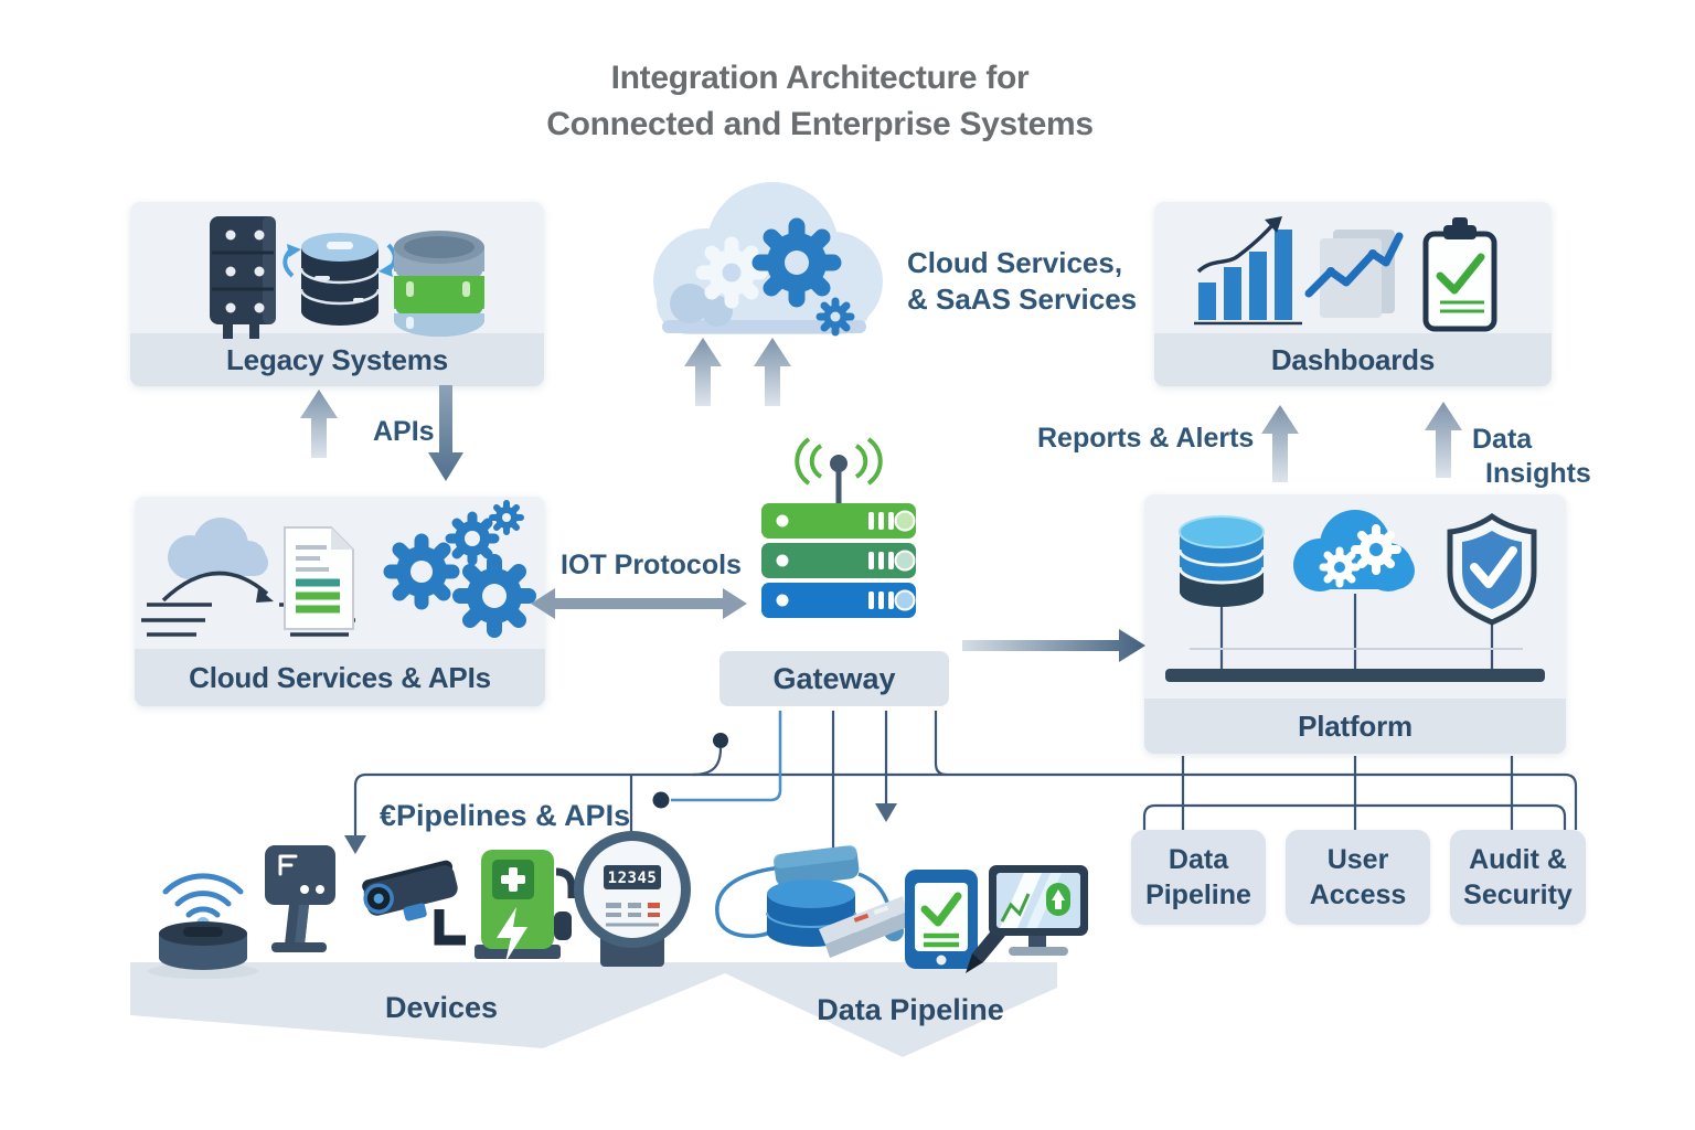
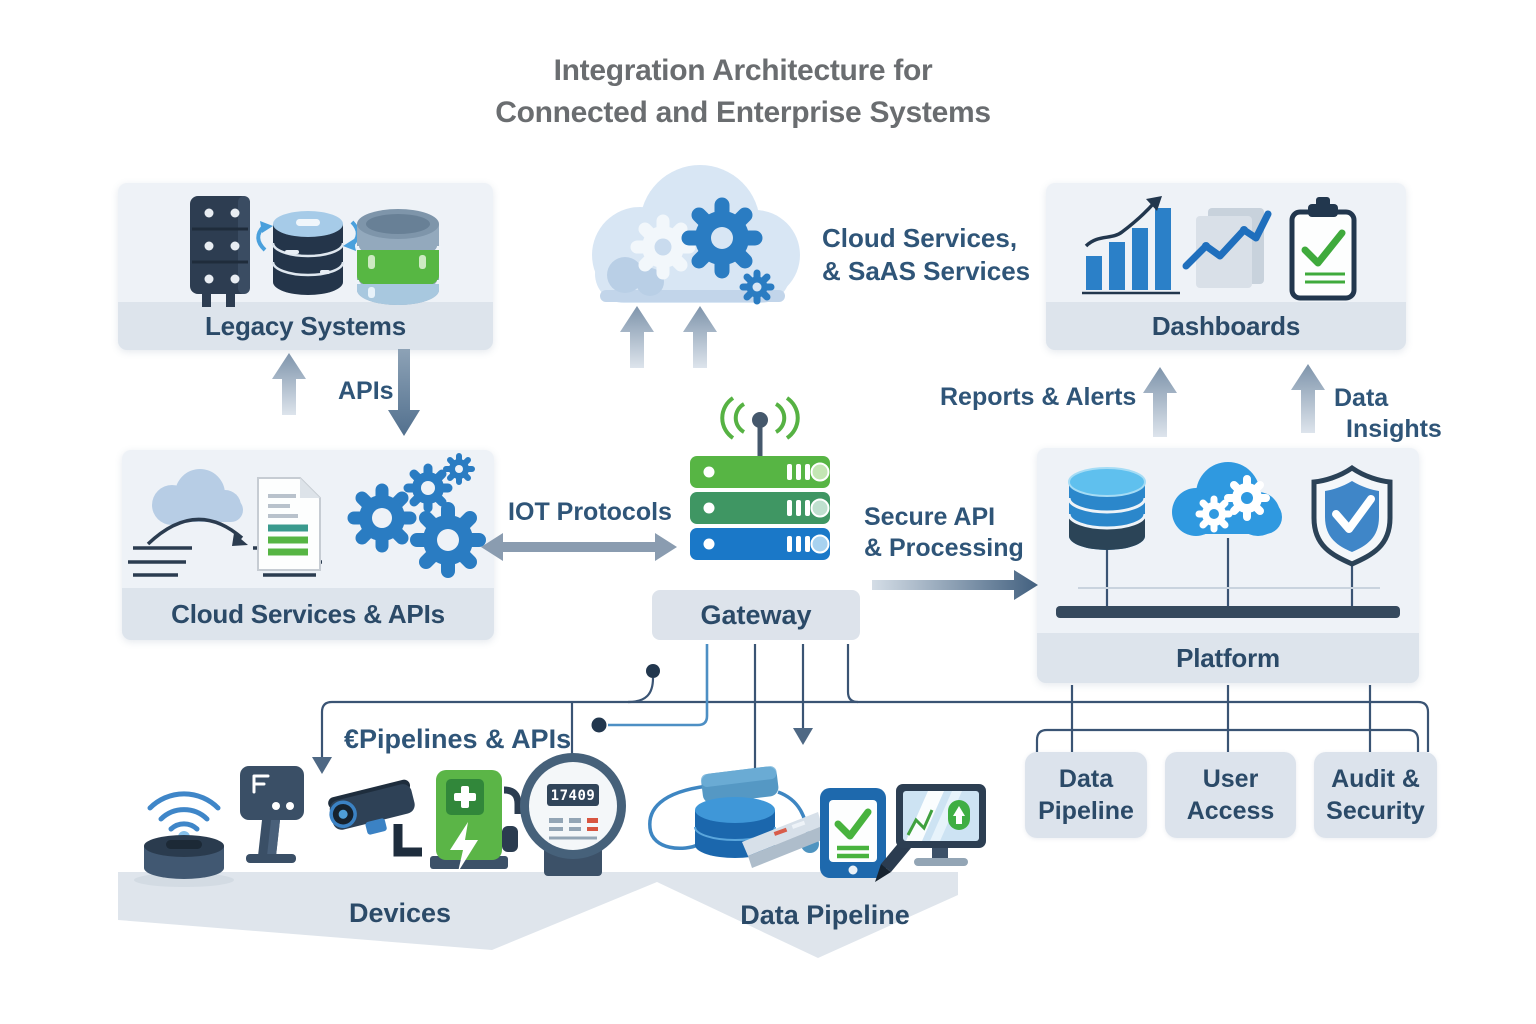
  Integration Architecture for
  Connected and Enterprise Systems
  Legacy Systems
  Dashboards
  Cloud Services & APIs
  Platform
  Gateway
  Data
  Pipeline
  User
  Access
  Audit &
  Security
- 12345
+ 17409
  APIs
  Cloud Services,
  & SaAS Services
  IOT Protocols
+ Secure API
+ & Processing
  Reports & Alerts
  Data
  Insights
  €Pipelines & APIs
  Devices
  Data Pipeline
